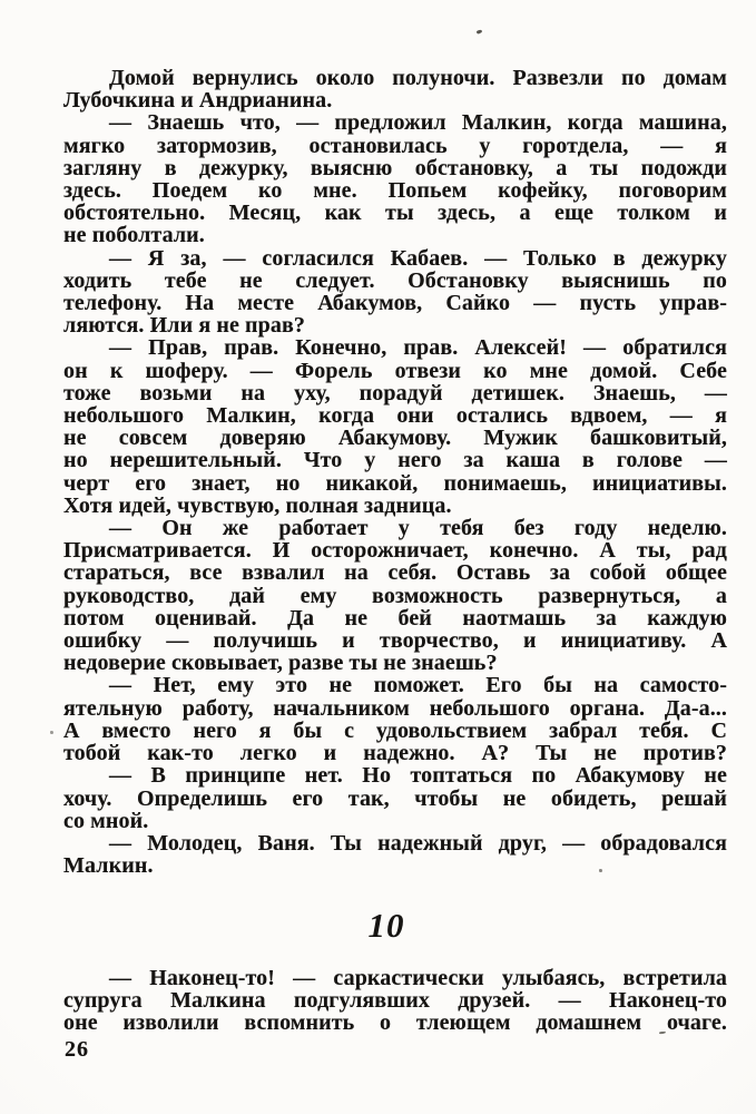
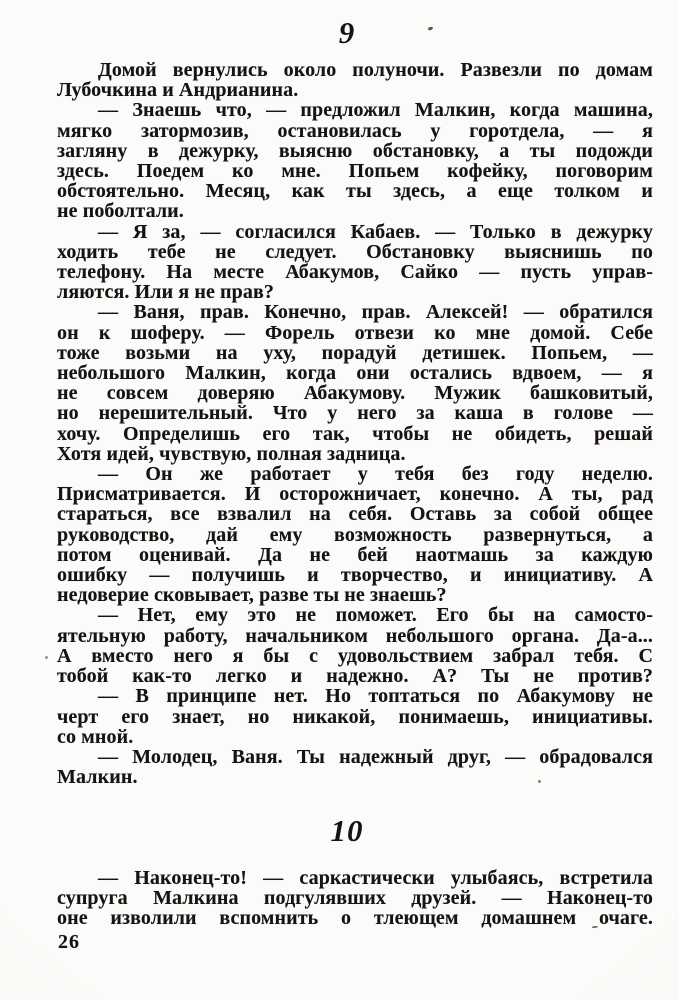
+ 9
  Домой вернулись около полуночи. Развезли по домам
  Лубочкина и Андрианина.
  — Знаешь что, — предложил Малкин, когда машина,
  мягко затормозив, остановилась у горотдела, — я
  загляну в дежурку, выясню обстановку, а ты подожди
  здесь. Поедем ко мне. Попьем кофейку, поговорим
  обстоятельно. Месяц, как ты здесь, а еще толком и
  не поболтали.
  — Я за, — согласился Кабаев. — Только в дежурку
  ходить тебе не следует. Обстановку выяснишь по
  телефону. На месте Абакумов, Сайко — пусть управ-
  ляются. Или я не прав?
- — Прав, прав. Конечно, прав. Алексей! — обратился
+ — Ваня, прав. Конечно, прав. Алексей! — обратился
  он к шоферу. — Форель отвези ко мне домой. Себе
- тоже возьми на уху, порадуй детишек. Знаешь, —
+ тоже возьми на уху, порадуй детишек. Попьем, —
  небольшого Малкин, когда они остались вдвоем, — я
  не совсем доверяю Абакумову. Мужик башковитый,
  но нерешительный. Что у него за каша в голове —
- черт его знает, но никакой, понимаешь, инициативы.
+ хочу. Определишь его так, чтобы не обидеть, решай
  Хотя идей, чувствую, полная задница.
  — Он же работает у тебя без году неделю.
  Присматривается. И осторожничает, конечно. А ты, рад
  стараться, все взвалил на себя. Оставь за собой общее
  руководство, дай ему возможность развернуться, а
  потом оценивай. Да не бей наотмашь за каждую
  ошибку — получишь и творчество, и инициативу. А
  недоверие сковывает, разве ты не знаешь?
  — Нет, ему это не поможет. Его бы на самосто-
  ятельную работу, начальником небольшого органа. Да-а...
  А вместо него я бы с удовольствием забрал тебя. С
  тобой как-то легко и надежно. А? Ты не против?
  — В принципе нет. Но топтаться по Абакумову не
- хочу. Определишь его так, чтобы не обидеть, решай
+ черт его знает, но никакой, понимаешь, инициативы.
  со мной.
  — Молодец, Ваня. Ты надежный друг, — обрадовался
  Малкин.
  10
  — Наконец-то! — саркастически улыбаясь, встретила
  супруга Малкина подгулявших друзей. — Наконец-то
  оне изволили вспомнить о тлеющем домашнем очаге.
  26
